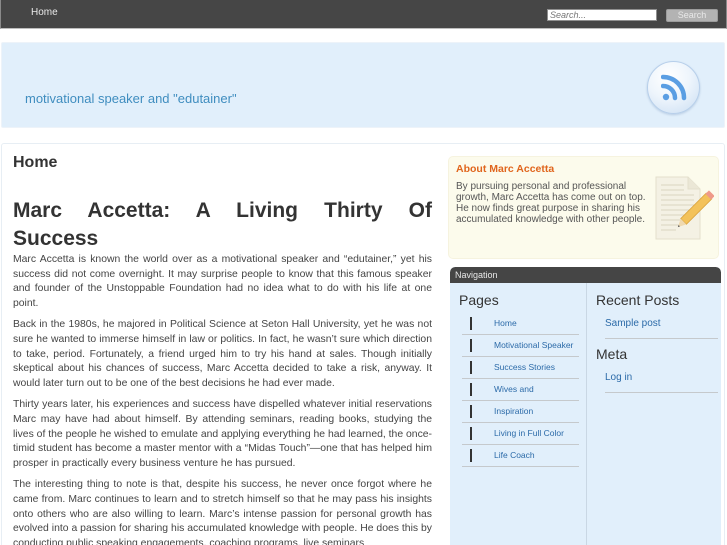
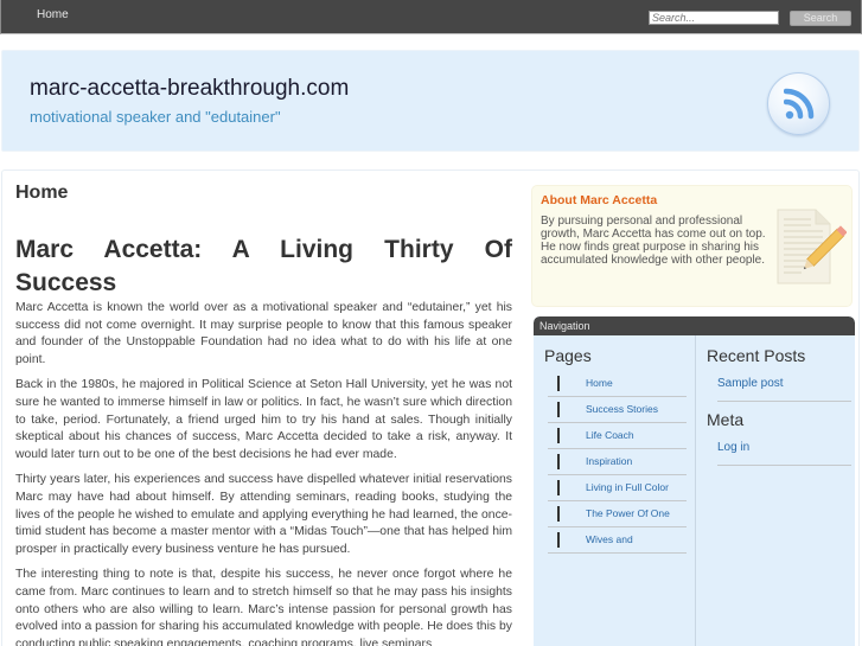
  Home
  Search...
  Search
+ marc-accetta-breakthrough.com
  motivational speaker and "edutainer"
  Home
  Marc Accetta: A Living Thirty Of
  Success
  Marc Accetta is known the world over as a motivational speaker and “edutainer,” yet his success did not come overnight. It may surprise people to know that this famous speaker and founder of the Unstoppable Foundation had no idea what to do with his life at one point.
  Back in the 1980s, he majored in Political Science at Seton Hall University, yet he was not sure he wanted to immerse himself in law or politics. In fact, he wasn’t sure which direction to take, period. Fortunately, a friend urged him to try his hand at sales. Though initially skeptical about his chances of success, Marc Accetta decided to take a risk, anyway. It would later turn out to be one of the best decisions he had ever made.
  Thirty years later, his experiences and success have dispelled whatever initial reservations Marc may have had about himself. By attending seminars, reading books, studying the lives of the people he wished to emulate and applying everything he had learned, the once-timid student has become a master mentor with a “Midas Touch”—one that has helped him prosper in practically every business venture he has pursued.
  The interesting thing to note is that, despite his success, he never once forgot where he came from. Marc continues to learn and to stretch himself so that he may pass his insights onto others who are also willing to learn. Marc’s intense passion for personal growth has evolved into a passion for sharing his accumulated knowledge with people. He does this by conducting public speaking engagements, coaching programs, live seminars
  About Marc Accetta
  By pursuing personal and professional growth, Marc Accetta has come out on top. He now finds great purpose in sharing his accumulated knowledge with other people.
  Navigation
  Pages
  Home
- Motivational Speaker
  Success Stories
- Wives and
+ Life Coach
  Inspiration
  Living in Full Color
+ The Power Of One
- Life Coach
+ Wives and
  Recent Posts
  Sample post
  Meta
  Log in
